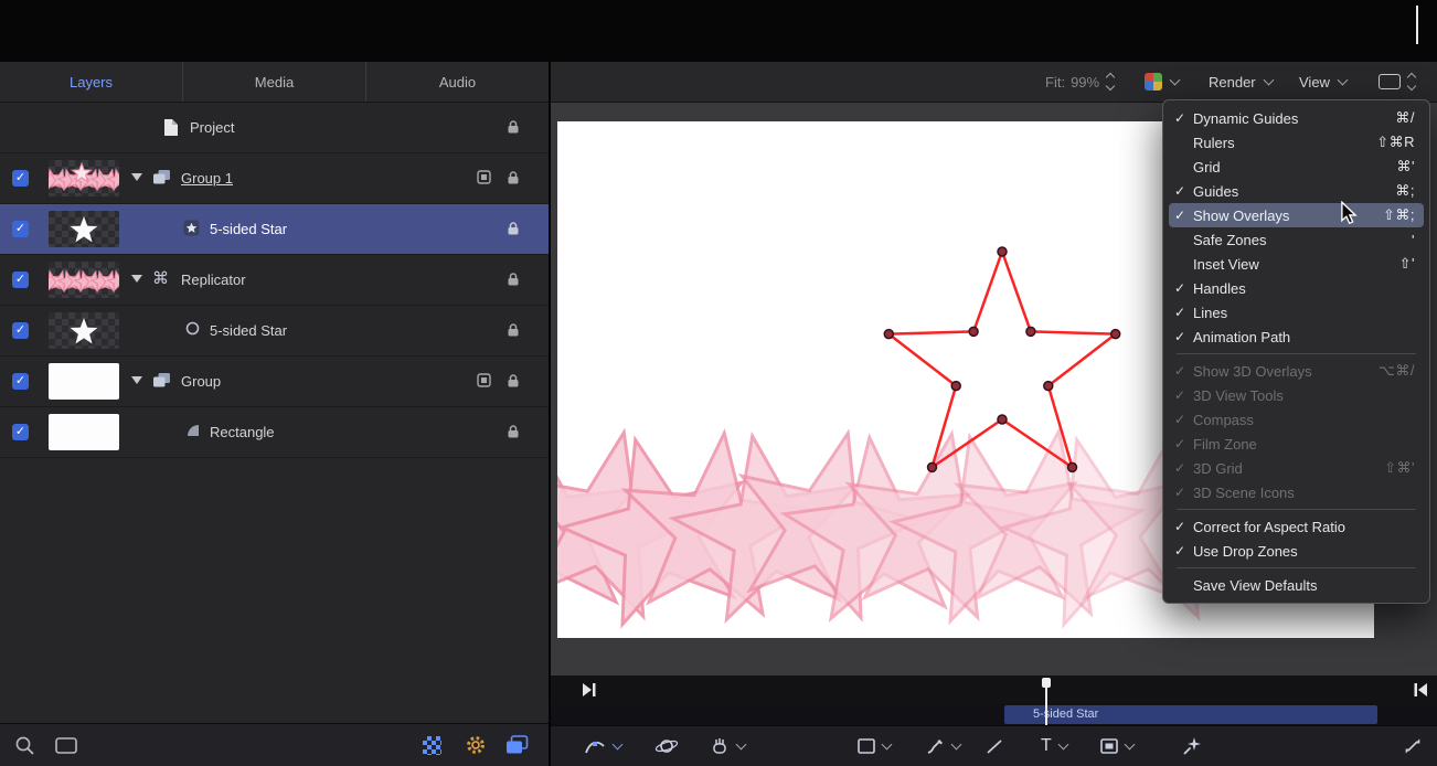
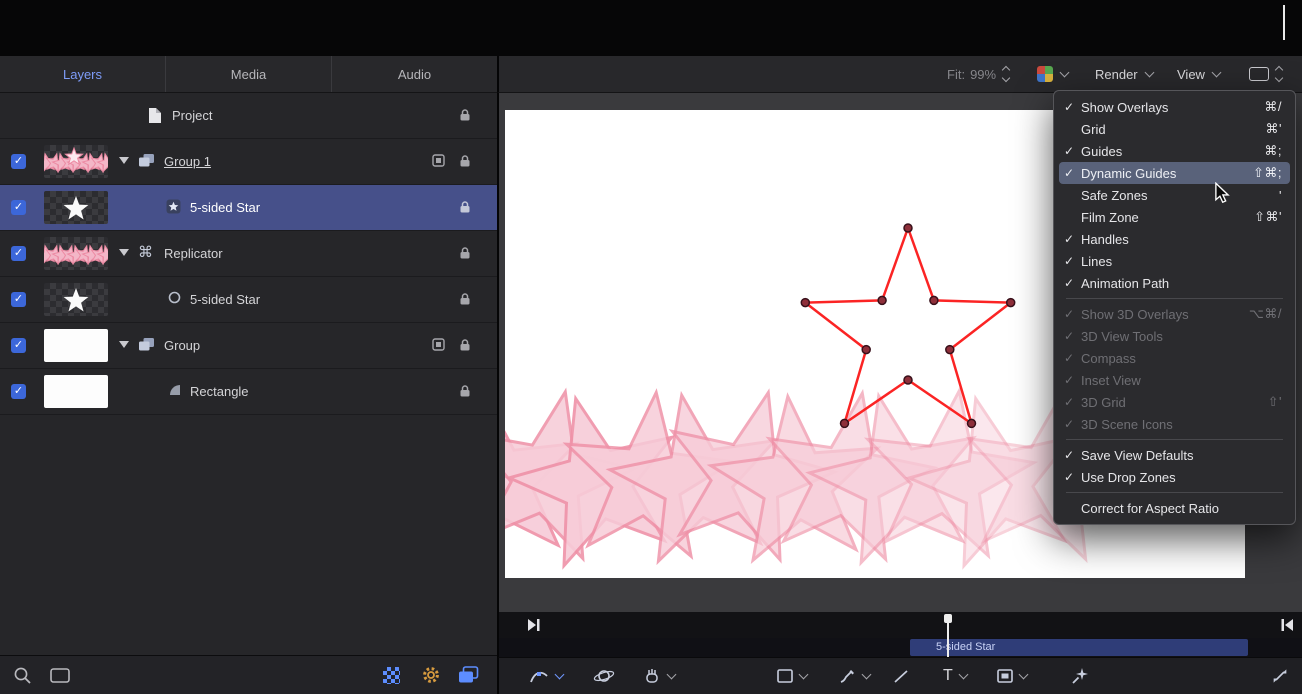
  Layers
  Media
  Audio
  Fit:
  99%
  Render
  View
  Project
  ✓
  Group 1
  ✓
  5-sided Star
  ✓
  ⌘
  Replicator
  ✓
  5-sided Star
  ✓
  Group
  ✓
  Rectangle
  5-ided Star
  T
  ✓
- Dynamic Guides
+ Show Overlays
  ⌘/
- Rulers
- ⇧⌘R
  Grid
  ⌘'
  ✓
  Guides
  ⌘;
  ✓
- Show Overlays
+ Dynamic Guides
  ⇧⌘;
  Safe Zones
  '
- Inset View
+ Film Zone
- ⇧'
+ ⇧⌘'
  ✓
  Handles
  ✓
  Lines
  ✓
  Animation Path
  ✓
  Show 3D Overlays
  ⌥⌘/
  ✓
  3D View Tools
  ✓
  Compass
  ✓
- Film Zone
+ Inset View
  ✓
  3D Grid
- ⇧⌘'
+ ⇧'
  ✓
  3D Scene Icons
  ✓
- Correct for Aspect Ratio
+ Save View Defaults
  ✓
  Use Drop Zones
- Save View Defaults
+ Correct for Aspect Ratio
